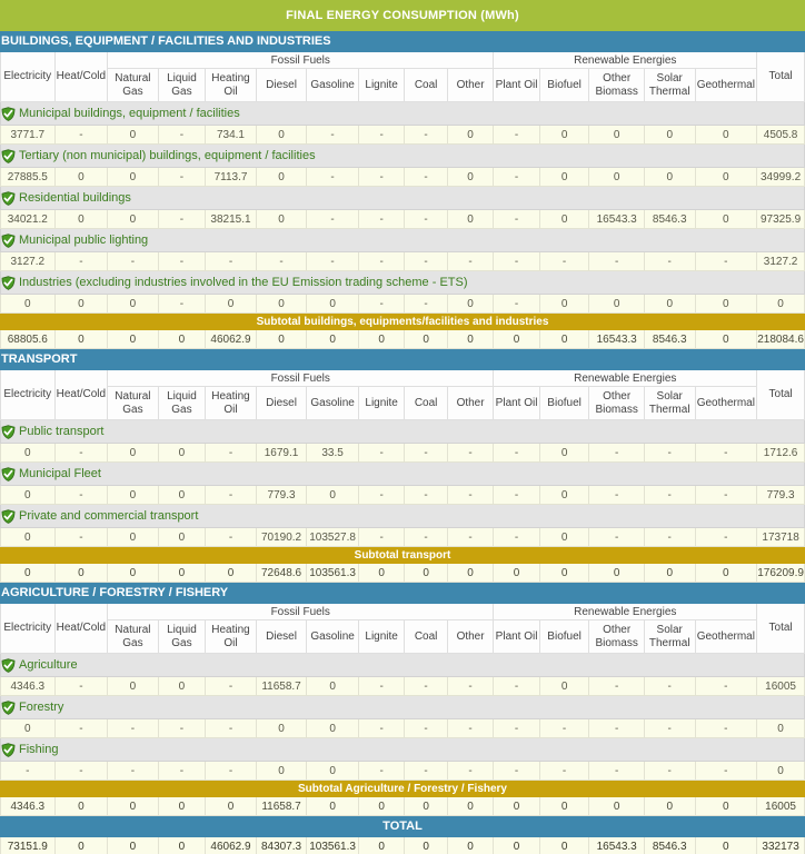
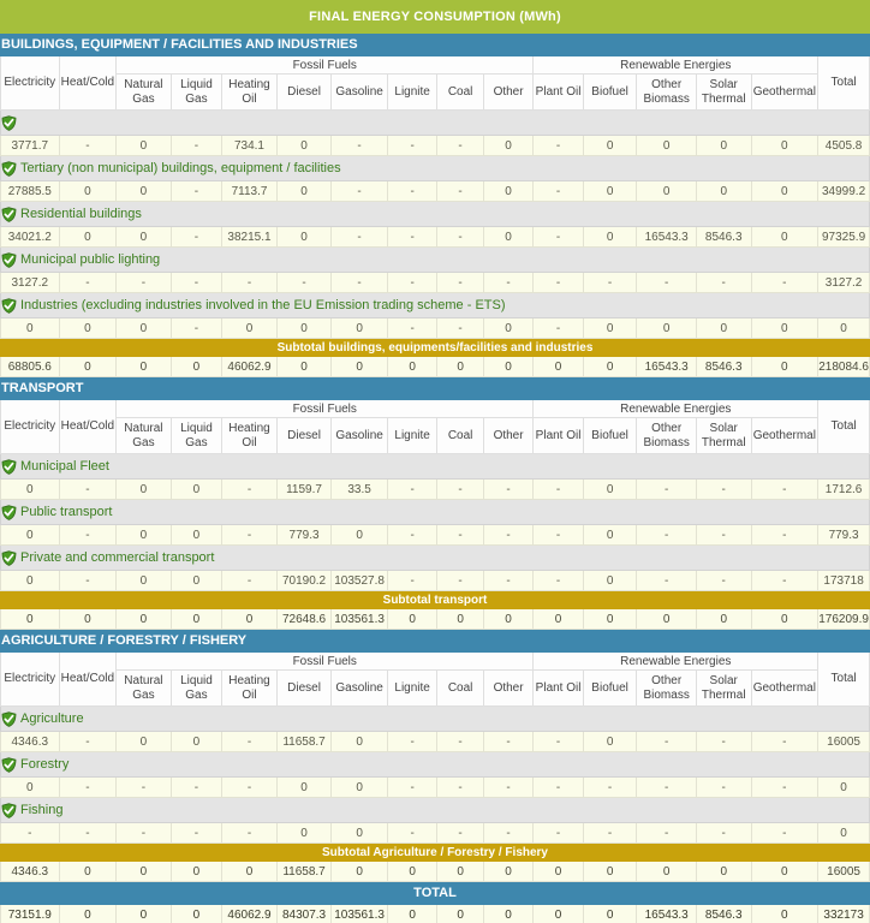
  FINAL ENERGY CONSUMPTION (MWh)
  BUILDINGS, EQUIPMENT / FACILITIES AND INDUSTRIES
  Electricity	Heat/Cold	Fossil Fuels	Renewable Energies	Total
  Natural Gas	Liquid Gas	Heating Oil	Diesel	Gasoline	Lignite	Coal	Other	Plant Oil	Biofuel	Other Biomass	Solar Thermal	Geothermal
- Municipal buildings, equipment / facilities
  3771.7	-	0	-	734.1	0	-	-	-	0	-	0	0	0	0	4505.8
  Tertiary (non municipal) buildings, equipment / facilities
  27885.5	0	0	-	7113.7	0	-	-	-	0	-	0	0	0	0	34999.2
  Residential buildings
  34021.2	0	0	-	38215.1	0	-	-	-	0	-	0	16543.3	8546.3	0	97325.9
  Municipal public lighting
  3127.2	-	-	-	-	-	-	-	-	-	-	-	-	-	-	3127.2
  Industries (excluding industries involved in the EU Emission trading scheme - ETS)
  0	0	0	-	0	0	0	-	-	0	-	0	0	0	0	0
  Subtotal buildings, equipments/facilities and industries
  68805.6	0	0	0	46062.9	0	0	0	0	0	0	0	16543.3	8546.3	0	218084.6
  TRANSPORT
  Electricity	Heat/Cold	Fossil Fuels	Renewable Energies	Total
  Natural Gas	Liquid Gas	Heating Oil	Diesel	Gasoline	Lignite	Coal	Other	Plant Oil	Biofuel	Other Biomass	Solar Thermal	Geothermal
- Public transport
+ Municipal Fleet
- 0	-	0	0	-	1679.1	33.5	-	-	-	-	0	-	-	-	1712.6
+ 0	-	0	0	-	1159.7	33.5	-	-	-	-	0	-	-	-	1712.6
- Municipal Fleet
+ Public transport
  0	-	0	0	-	779.3	0	-	-	-	-	0	-	-	-	779.3
  Private and commercial transport
  0	-	0	0	-	70190.2	103527.8	-	-	-	-	0	-	-	-	173718
  Subtotal transport
  0	0	0	0	0	72648.6	103561.3	0	0	0	0	0	0	0	0	176209.9
  AGRICULTURE / FORESTRY / FISHERY
  Electricity	Heat/Cold	Fossil Fuels	Renewable Energies	Total
  Natural Gas	Liquid Gas	Heating Oil	Diesel	Gasoline	Lignite	Coal	Other	Plant Oil	Biofuel	Other Biomass	Solar Thermal	Geothermal
  Agriculture
  4346.3	-	0	0	-	11658.7	0	-	-	-	-	0	-	-	-	16005
  Forestry
  0	-	-	-	-	0	0	-	-	-	-	-	-	-	-	0
  Fishing
  -	-	-	-	-	0	0	-	-	-	-	-	-	-	-	0
  Subtotal Agriculture / Forestry / Fishery
  4346.3	0	0	0	0	11658.7	0	0	0	0	0	0	0	0	0	16005
  TOTAL
  73151.9	0	0	0	46062.9	84307.3	103561.3	0	0	0	0	0	16543.3	8546.3	0	332173
